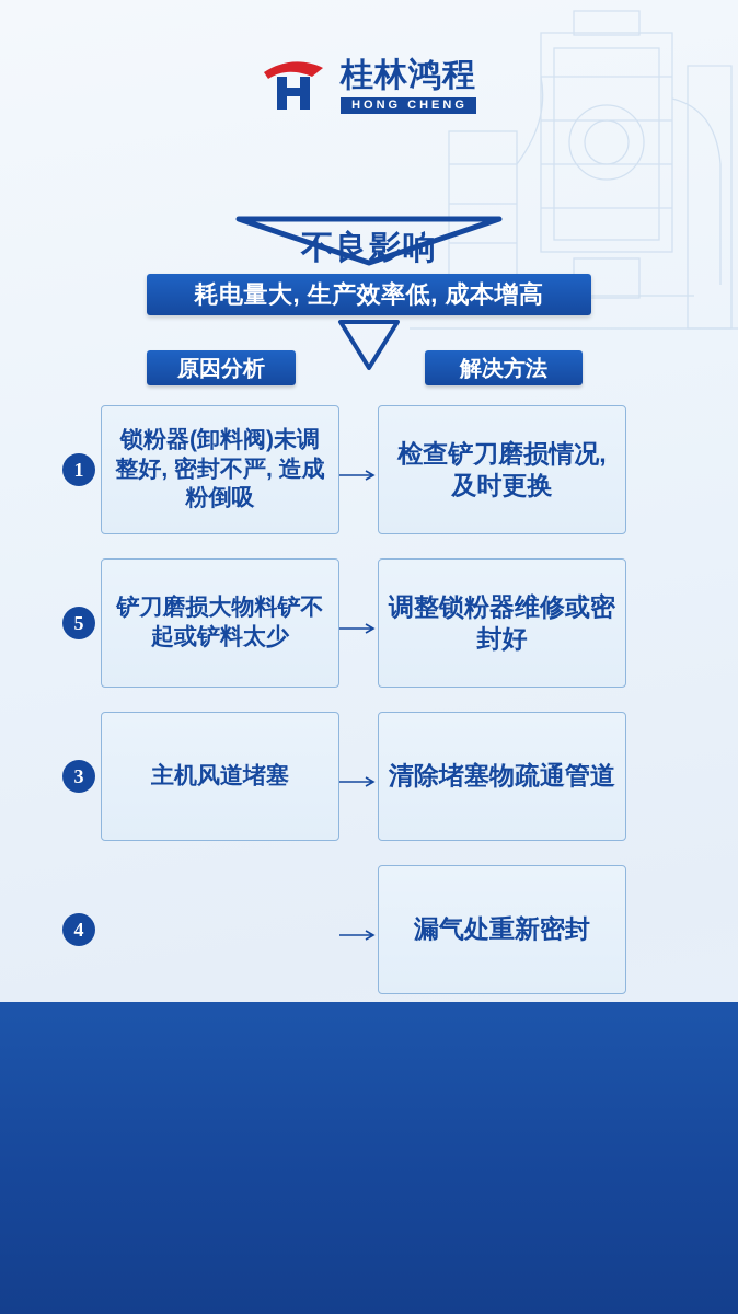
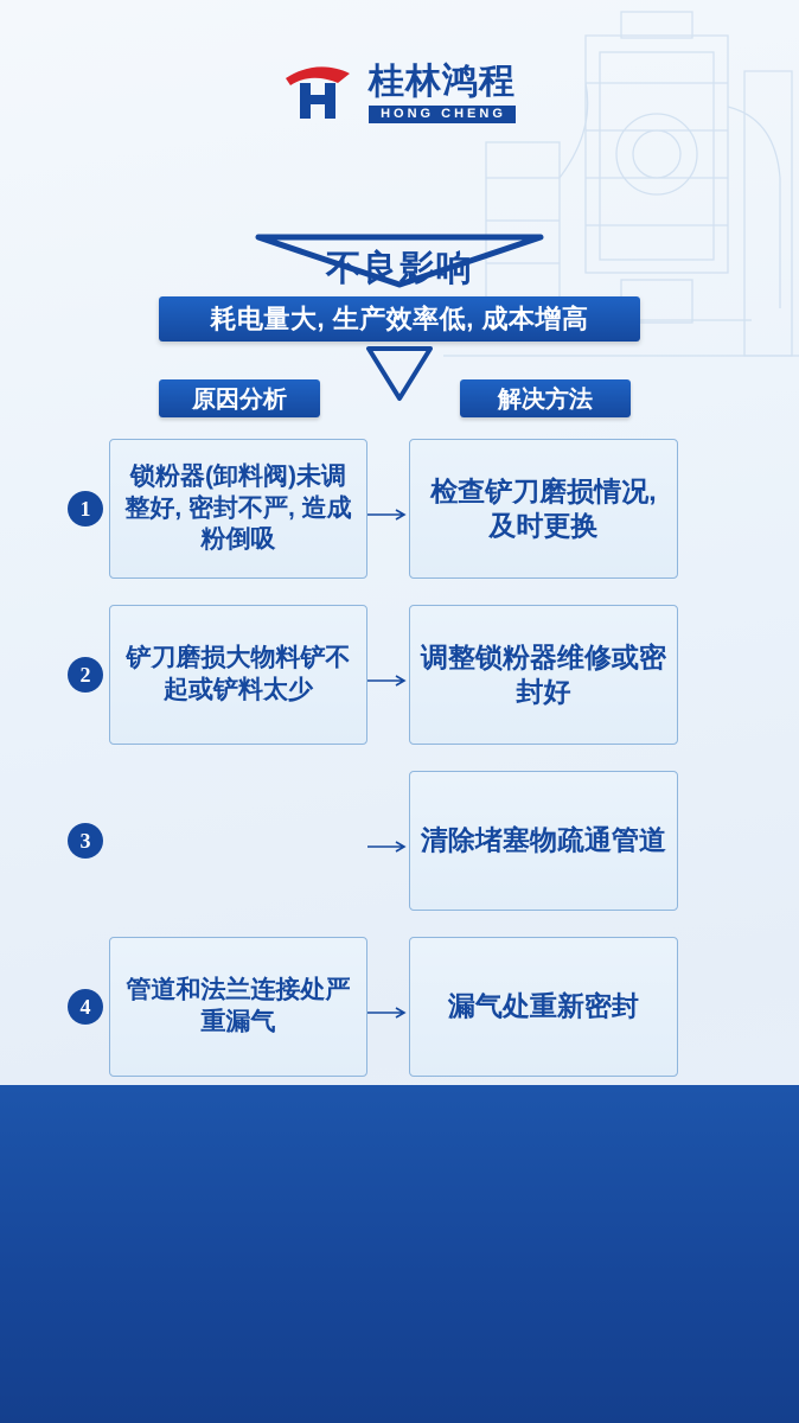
  桂林鸿程
  HONG CHENG
  不良影响
  耗电量大, 生产效率低, 成本增高
  原因分析
  解决方法
  1
  锁粉器(卸料阀)未调整好, 密封不严, 造成粉倒吸
  检查铲刀磨损情况, 及时更换
- 5
+ 2
  铲刀磨损大物料铲不起或铲料太少
  调整锁粉器维修或密封好
  3
- 主机风道堵塞
  清除堵塞物疏通管道
  4
+ 管道和法兰连接处严重漏气
  漏气处重新密封
